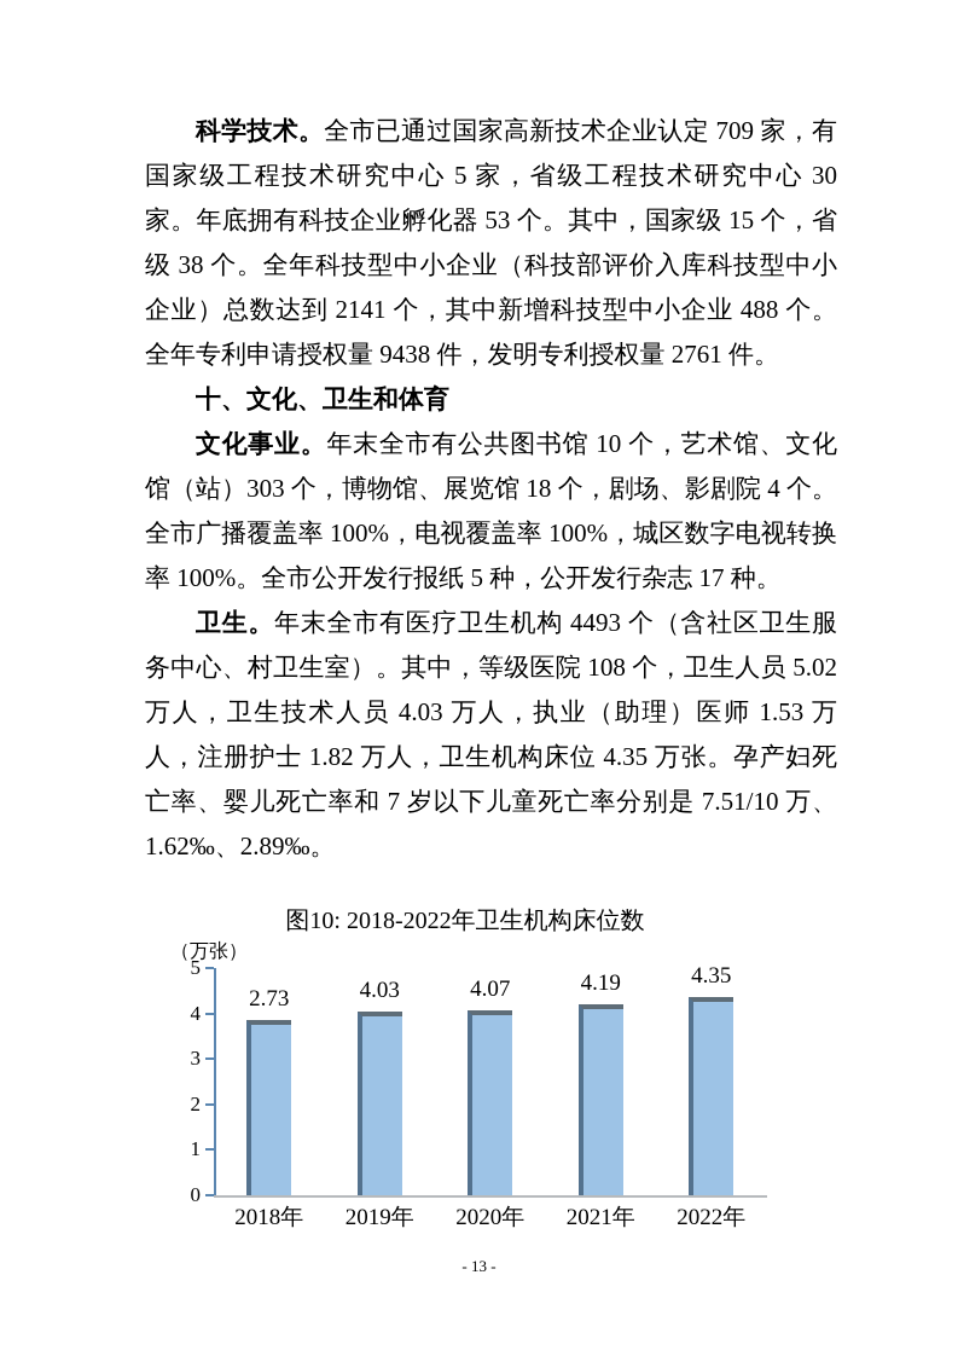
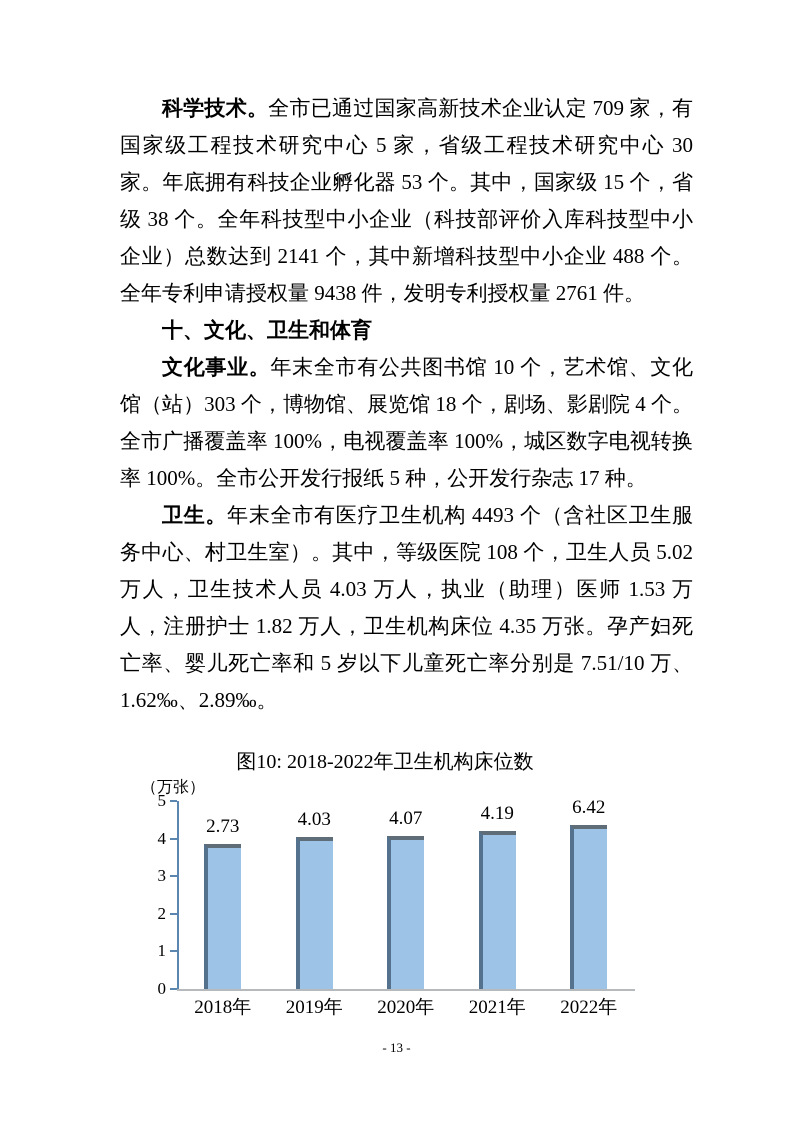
  科学技术。全市已通过国家高新技术企业认定 709 家，有国家级工程技术研究中心 5 家，省级工程技术研究中心 30 家。年底拥有科技企业孵化器 53 个。其中，国家级 15 个，省级 38 个。全年科技型中小企业（科技部评价入库科技型中小企业）总数达到 2141 个，其中新增科技型中小企业 488 个。全年专利申请授权量 9438 件，发明专利授权量 2761 件。
  十、文化、卫生和体育
  文化事业。年末全市有公共图书馆 10 个，艺术馆、文化馆（站）303 个，博物馆、展览馆 18 个，剧场、影剧院 4 个。全市广播覆盖率 100%，电视覆盖率 100%，城区数字电视转换率 100%。全市公开发行报纸 5 种，公开发行杂志 17 种。
- 卫生。年末全市有医疗卫生机构 4493 个（含社区卫生服务中心、村卫生室）。其中，等级医院 108 个，卫生人员 5.02 万人，卫生技术人员 4.03 万人，执业（助理）医师 1.53 万人，注册护士 1.82 万人，卫生机构床位 4.35 万张。孕产妇死亡率、婴儿死亡率和 7 岁以下儿童死亡率分别是 7.51/10 万、1.62‰、2.89‰。
+ 卫生。年末全市有医疗卫生机构 4493 个（含社区卫生服务中心、村卫生室）。其中，等级医院 108 个，卫生人员 5.02 万人，卫生技术人员 4.03 万人，执业（助理）医师 1.53 万人，注册护士 1.82 万人，卫生机构床位 4.35 万张。孕产妇死亡率、婴儿死亡率和 5 岁以下儿童死亡率分别是 7.51/10 万、1.62‰、2.89‰。
  图10: 2018-2022年卫生机构床位数
  （万张）
  0
  1
  2
  3
  4
  5
  2.73
  2018年
  4.03
  2019年
  4.07
  2020年
  4.19
  2021年
- 4.35
+ 6.42
  2022年
  - 13 -
